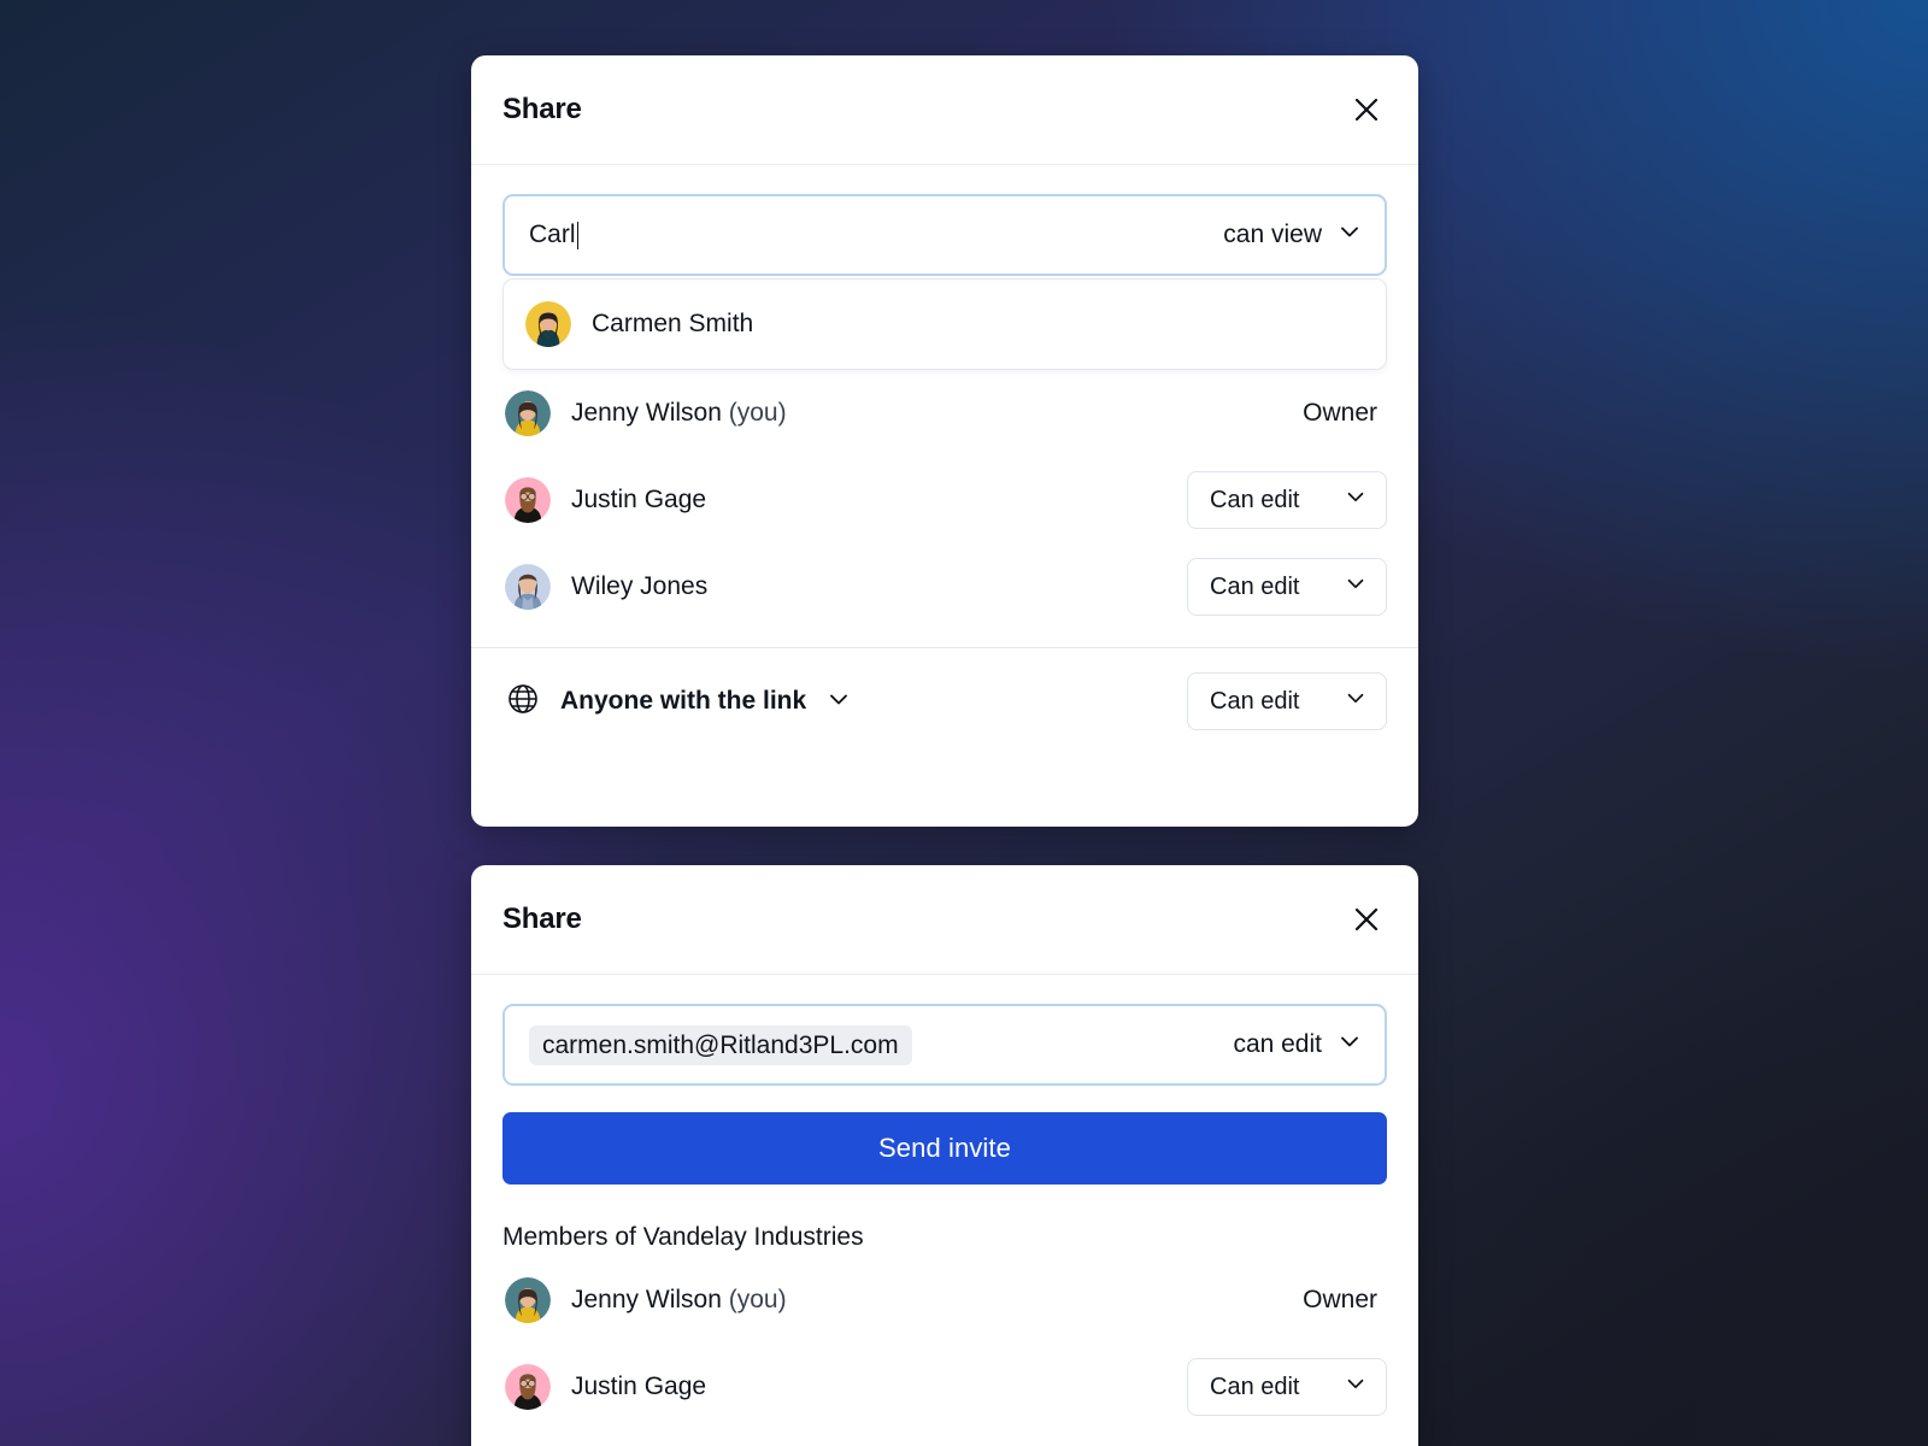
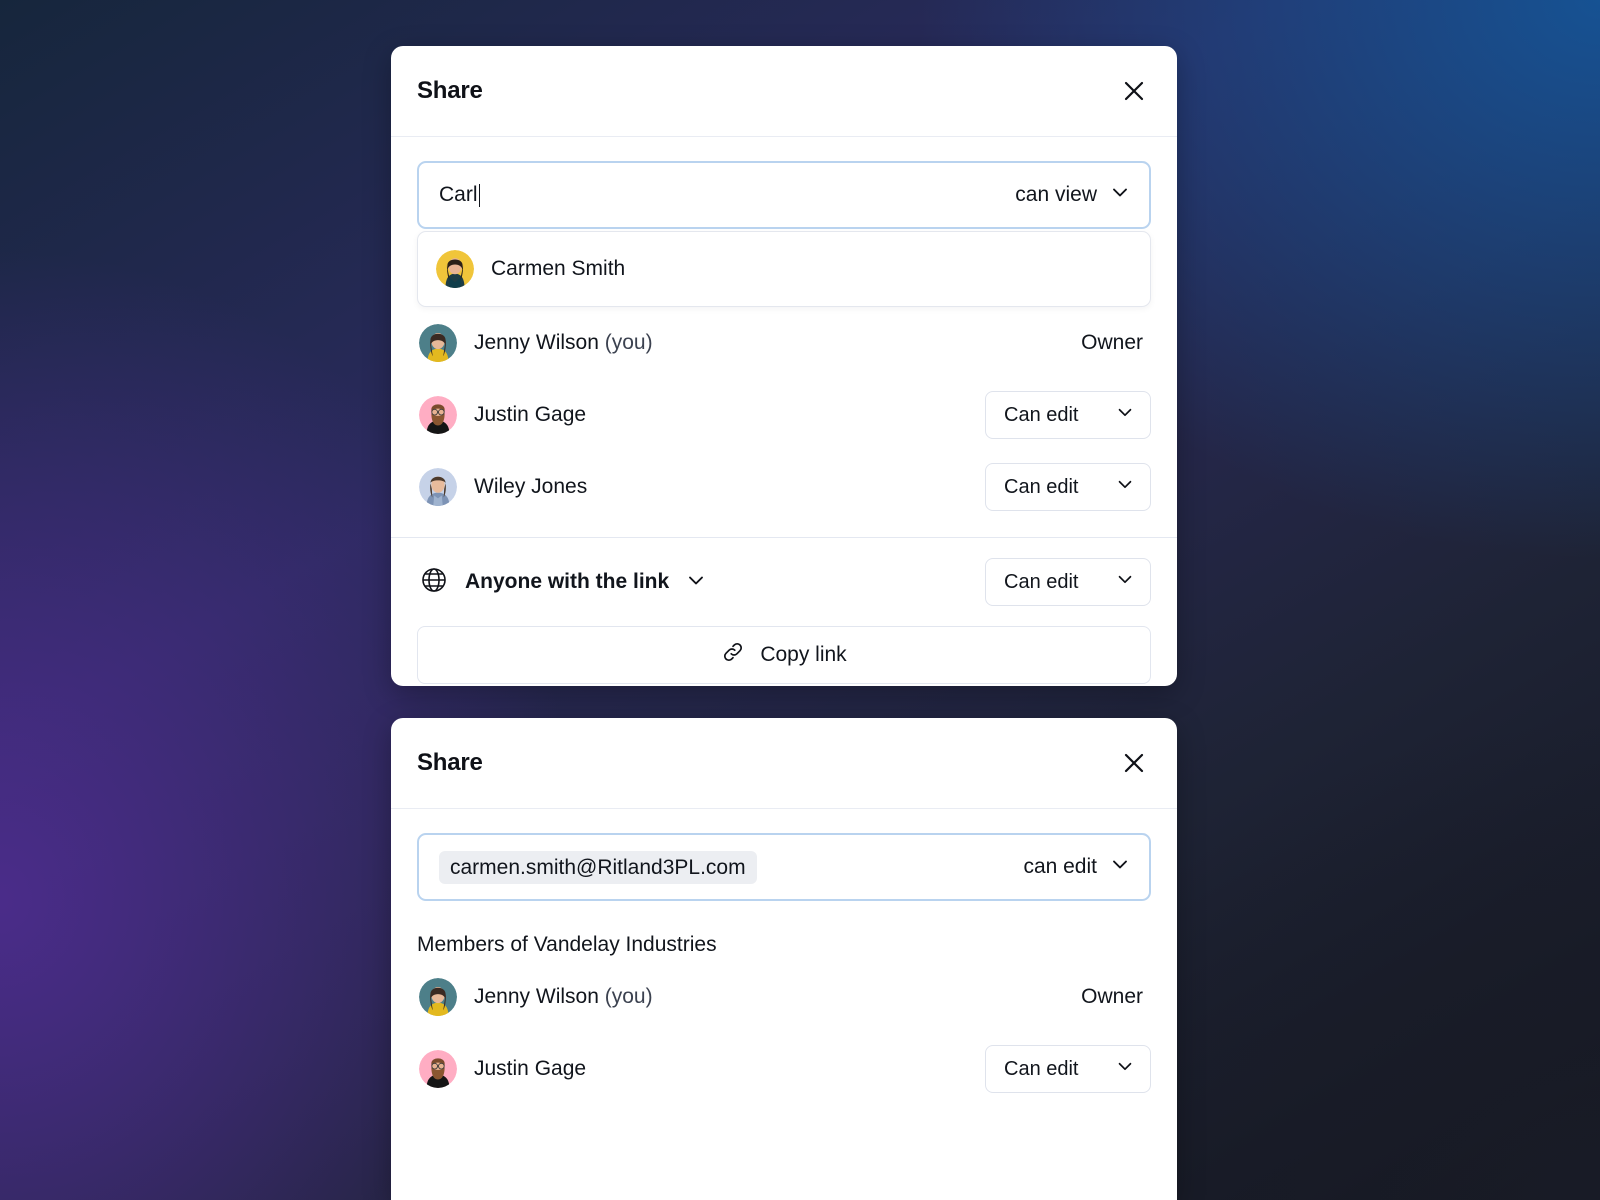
  Share
  Carl
  can view
  Carmen Smith
  Jenny Wilson (you)
  Owner
  Justin Gage
  Can edit
  Wiley Jones
  Can edit
  Anyone with the link
  Can edit
+ Copy link
  Share
  carmen.smith@Ritland3PL.com
  can edit
- Send invite
  Members of Vandelay Industries
  Jenny Wilson (you)
  Owner
  Justin Gage
  Can edit
